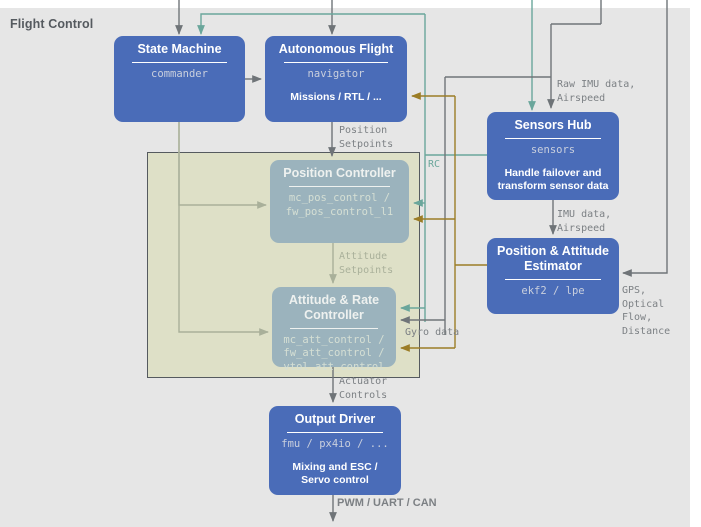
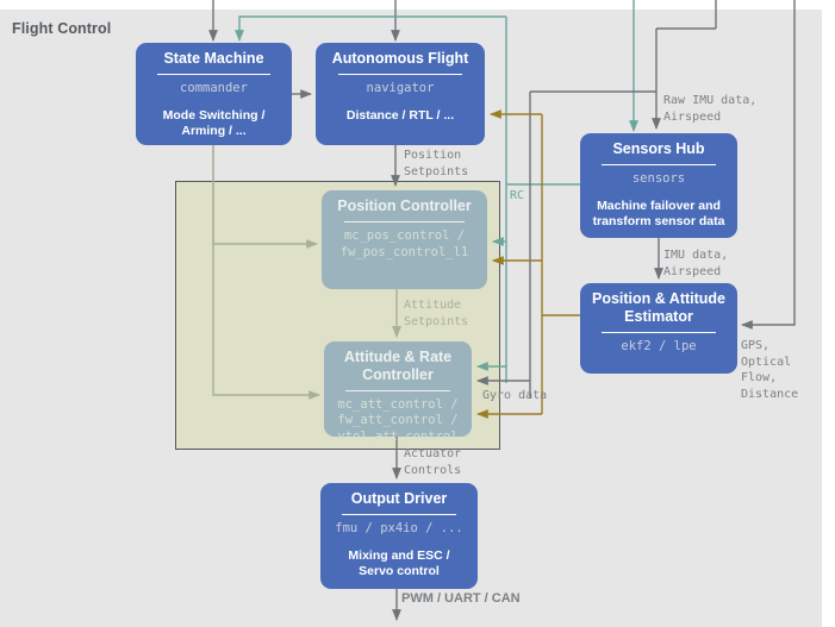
  Flight Control
  State Machine
  commander
+ Mode Switching / Arming / ...
  Autonomous Flight
  navigator
- Missions / RTL / ...
+ Distance / RTL / ...
  Sensors Hub
  sensors
- Handle failover and transform sensor data
+ Machine failover and transform sensor data
  Position & Attitude Estimator
  ekf2 / lpe
  Position Controller
  mc_pos_control / fw_pos_control_l1
  Attitude & Rate Controller
  mc_att_control / fw_att_control / vtol_att_control
  Output Driver
  fmu / px4io / ...
  Mixing and ESC / Servo control
  Position
  Setpoints
  Attitude
  Setpoints
  Actuator
  Controls
  Raw IMU data,
  Airspeed
  IMU data,
  Airspeed
  GPS,
  Optical
  Flow,
  Distance
  RC
  Gyro data
  PWM / UART / CAN
